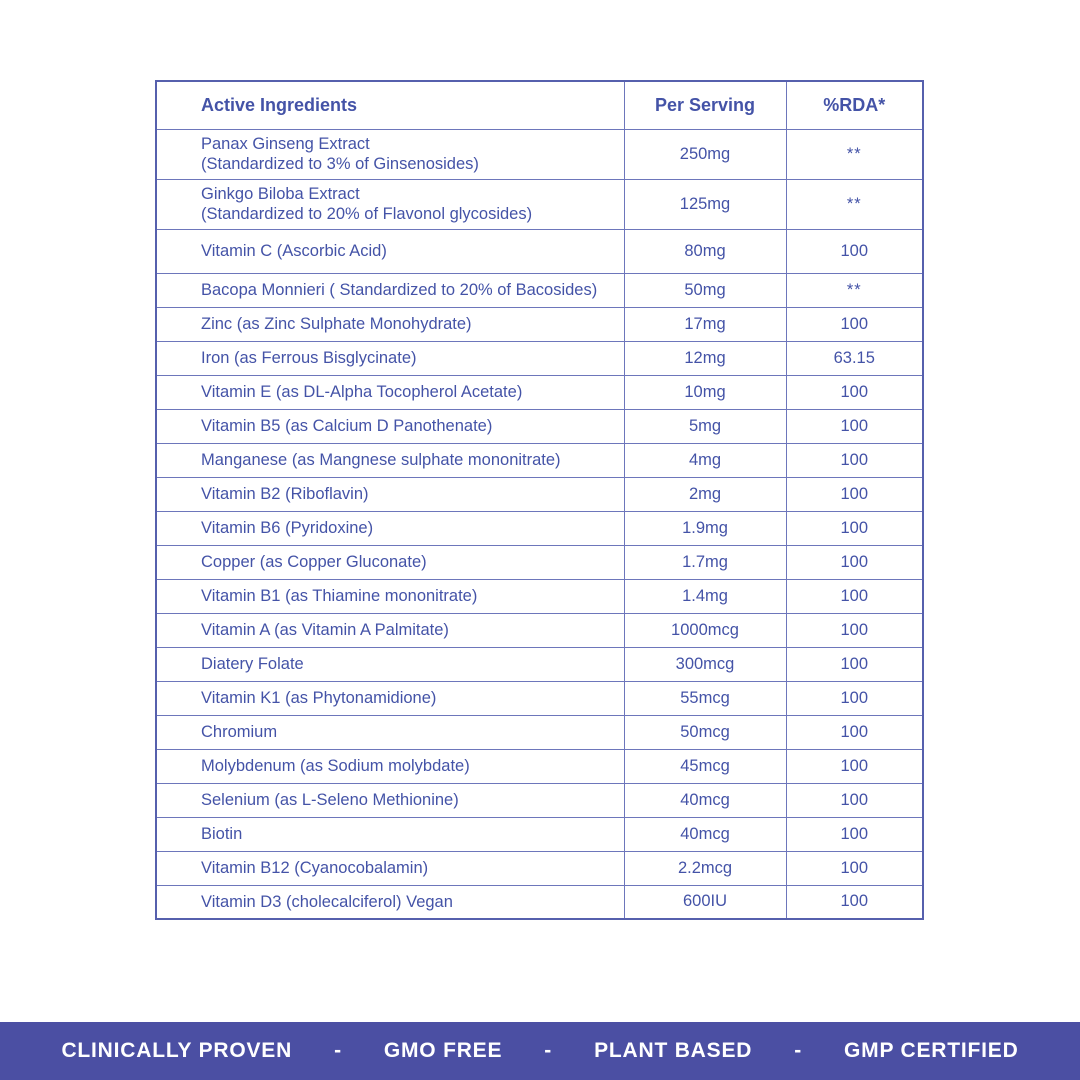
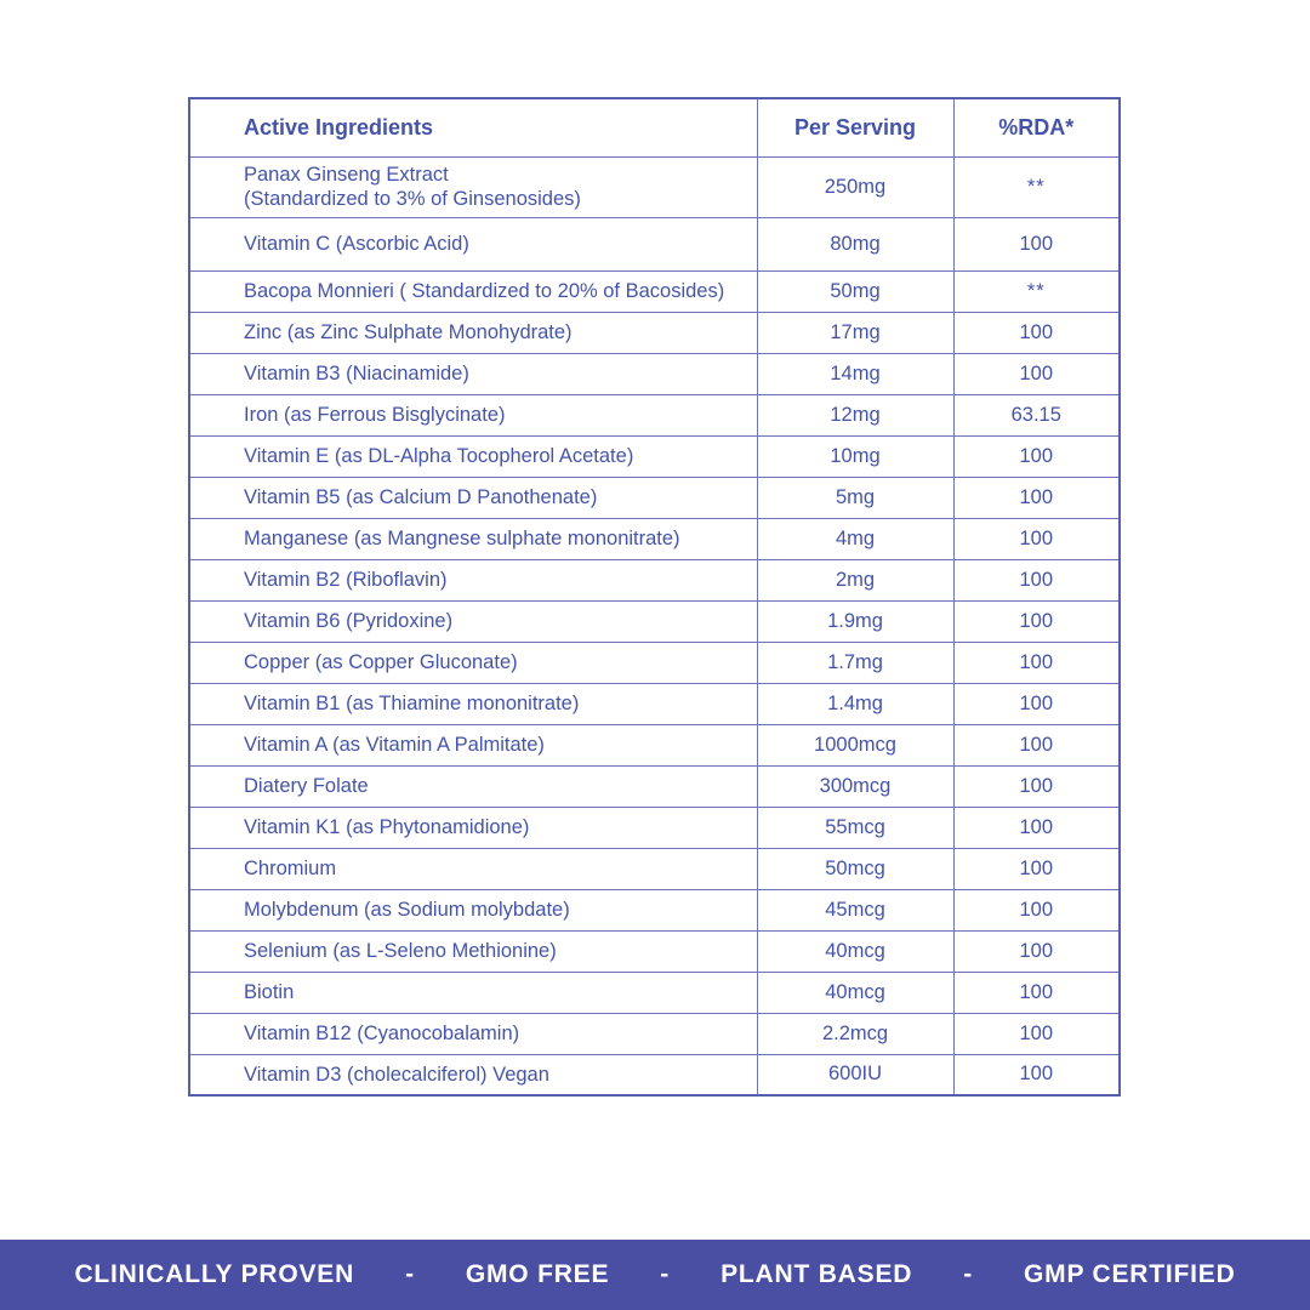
  Active Ingredients	Per Serving	%RDA*
  Panax Ginseng Extract(Standardized to 3% of Ginsenosides)	250mg	**
- Ginkgo Biloba Extract(Standardized to 20% of Flavonol glycosides)	125mg	**
  Vitamin C (Ascorbic Acid)	80mg	100
  Bacopa Monnieri ( Standardized to 20% of Bacosides)	50mg	**
  Zinc (as Zinc Sulphate Monohydrate)	17mg	100
+ Vitamin B3 (Niacinamide)	14mg	100
  Iron (as Ferrous Bisglycinate)	12mg	63.15
  Vitamin E (as DL-Alpha Tocopherol Acetate)	10mg	100
  Vitamin B5 (as Calcium D Panothenate)	5mg	100
  Manganese (as Mangnese sulphate mononitrate)	4mg	100
  Vitamin B2 (Riboflavin)	2mg	100
  Vitamin B6 (Pyridoxine)	1.9mg	100
  Copper (as Copper Gluconate)	1.7mg	100
  Vitamin B1 (as Thiamine mononitrate)	1.4mg	100
  Vitamin A (as Vitamin A Palmitate)	1000mcg	100
  Diatery Folate	300mcg	100
  Vitamin K1 (as Phytonamidione)	55mcg	100
  Chromium	50mcg	100
  Molybdenum (as Sodium molybdate)	45mcg	100
  Selenium (as L-Seleno Methionine)	40mcg	100
  Biotin	40mcg	100
  Vitamin B12 (Cyanocobalamin)	2.2mcg	100
  Vitamin D3 (cholecalciferol) Vegan	600IU	100
  CLINICALLY PROVEN
  -
  GMO FREE
  -
  PLANT BASED
  -
  GMP CERTIFIED
